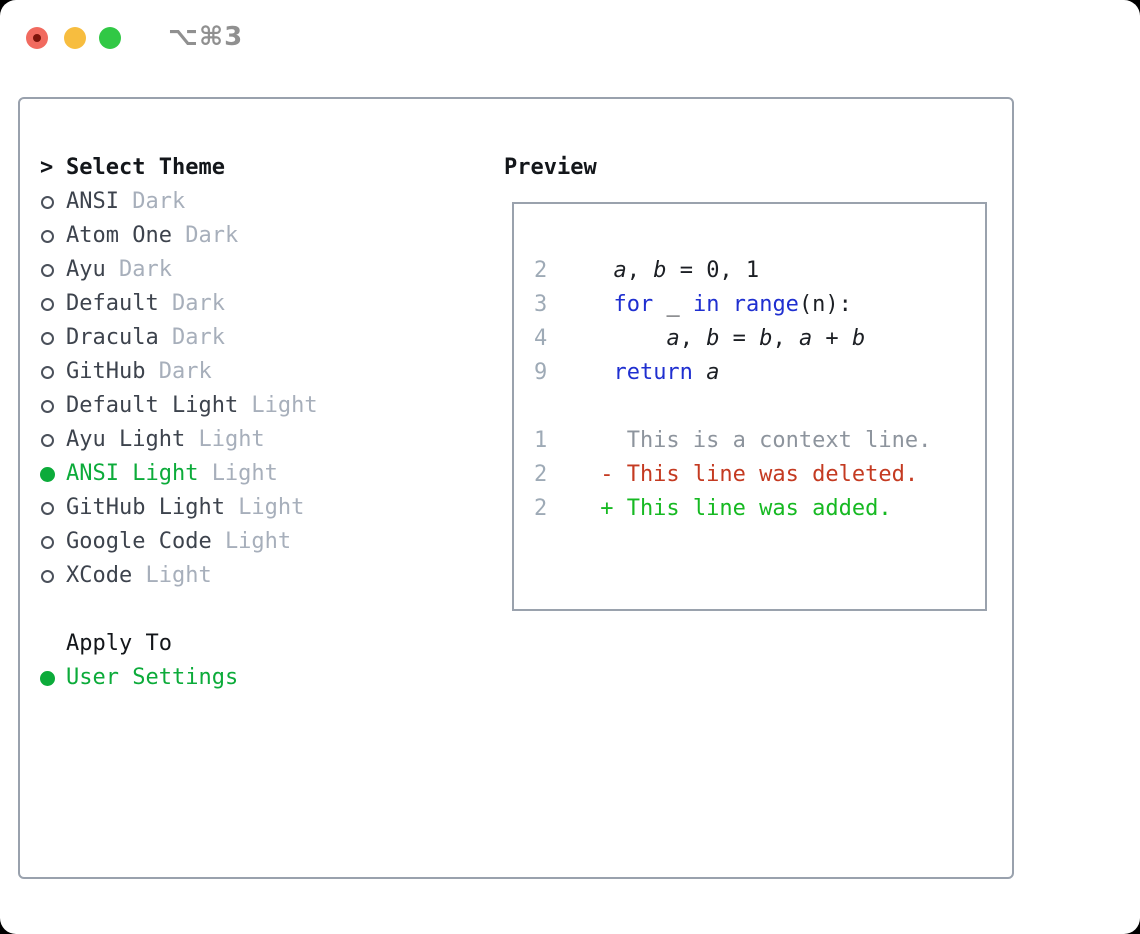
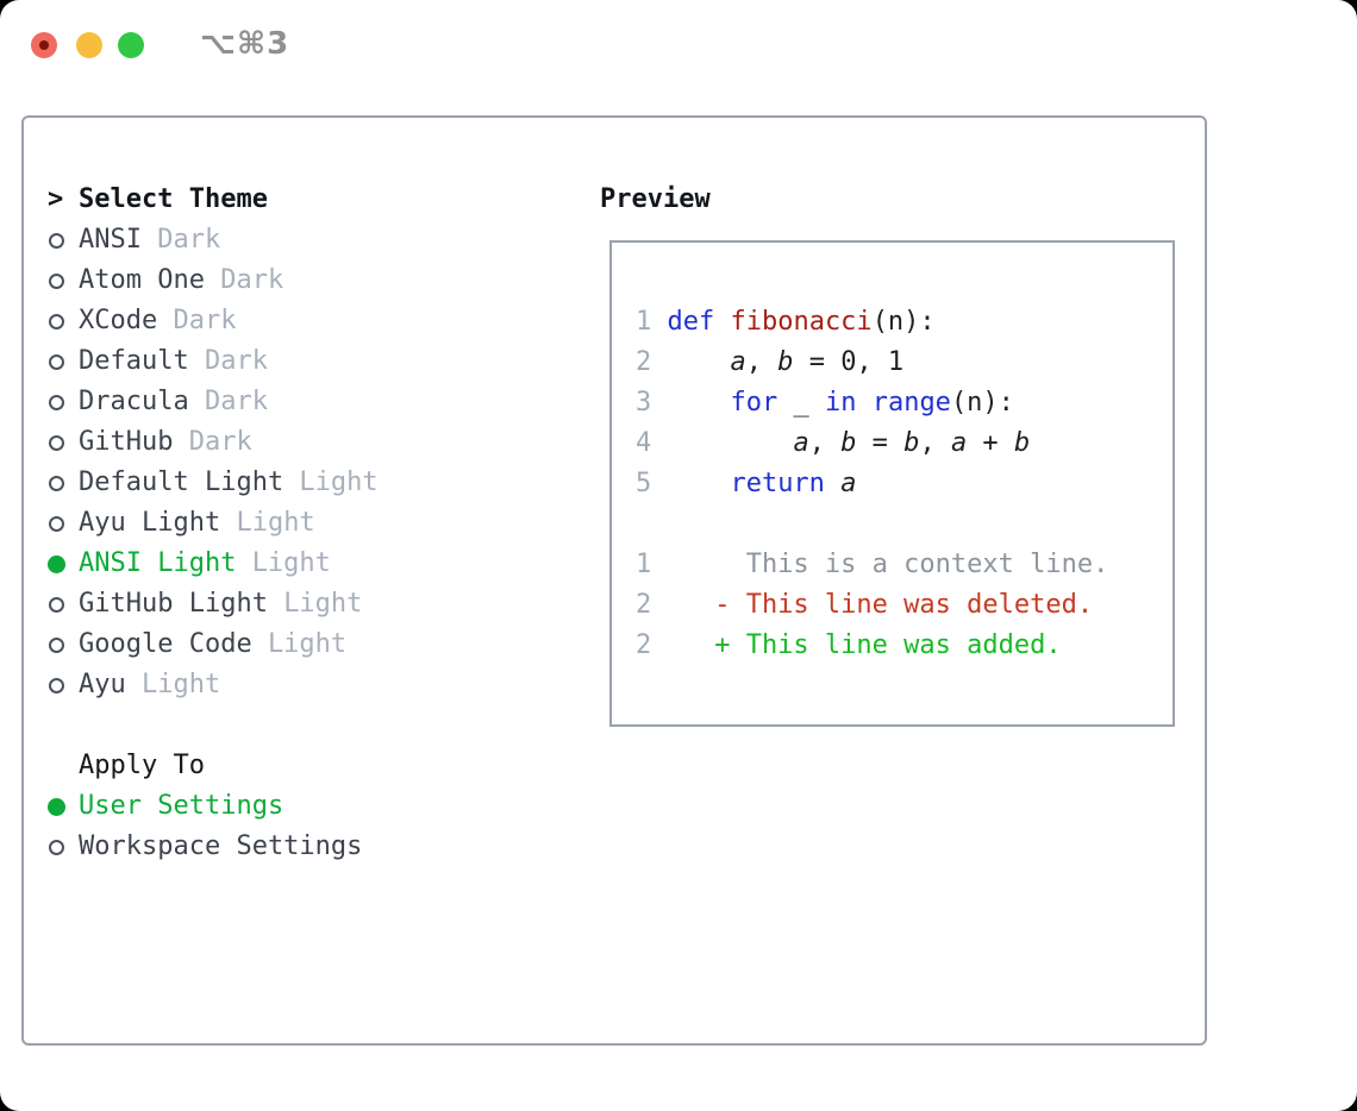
  ⌥⌘3
  >
  Select Theme
  ANSI
  Dark
  Atom One
  Dark
- Ayu
+ XCode
  Dark
  Default
  Dark
  Dracula
  Dark
  GitHub
  Dark
  Default Light
  Light
  Ayu Light
  Light
  ANSI Light
  Light
  GitHub Light
  Light
  Google Code
  Light
- XCode
+ Ayu
  Light
  Apply To
  User Settings
+ Workspace Settings
  Preview
+ 1 def fibonacci(n):
  2 a, b = 0, 1
  3 for _ in range(n):
  4 a, b = b, a + b
- 9 return a
+ 5 return a
  1 This is a context line.
  2 - This line was deleted.
  2 + This line was added.
